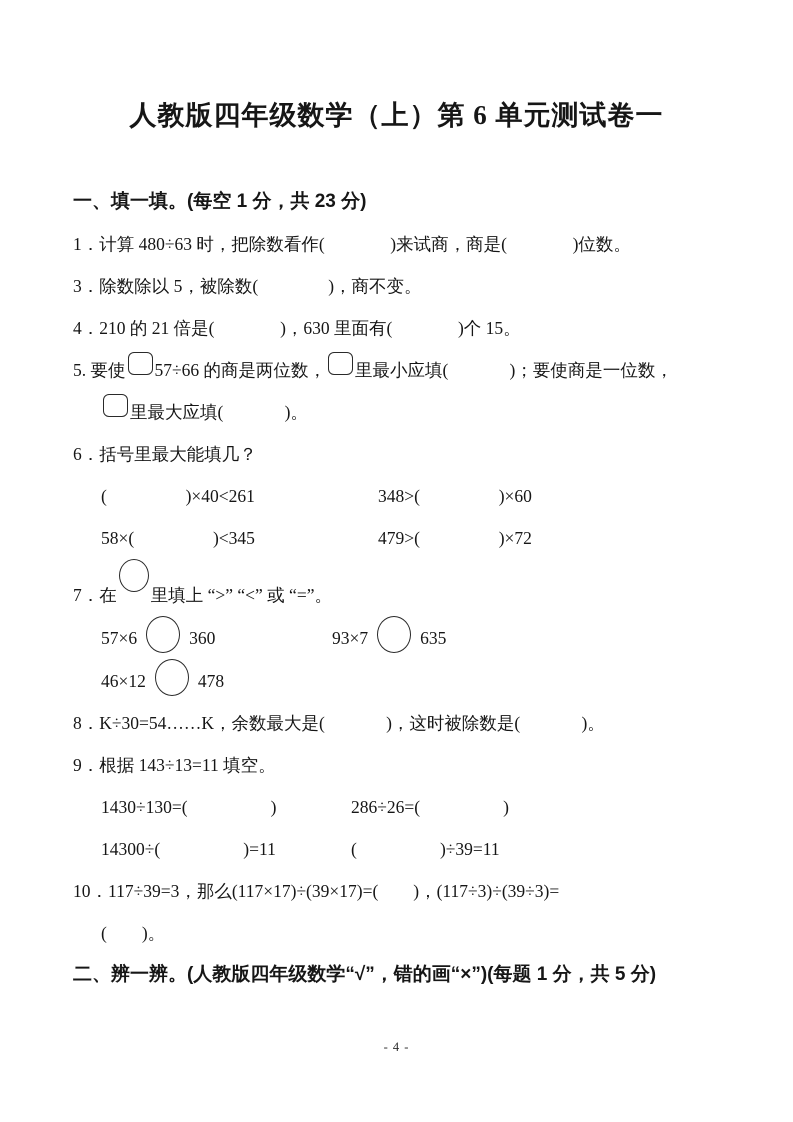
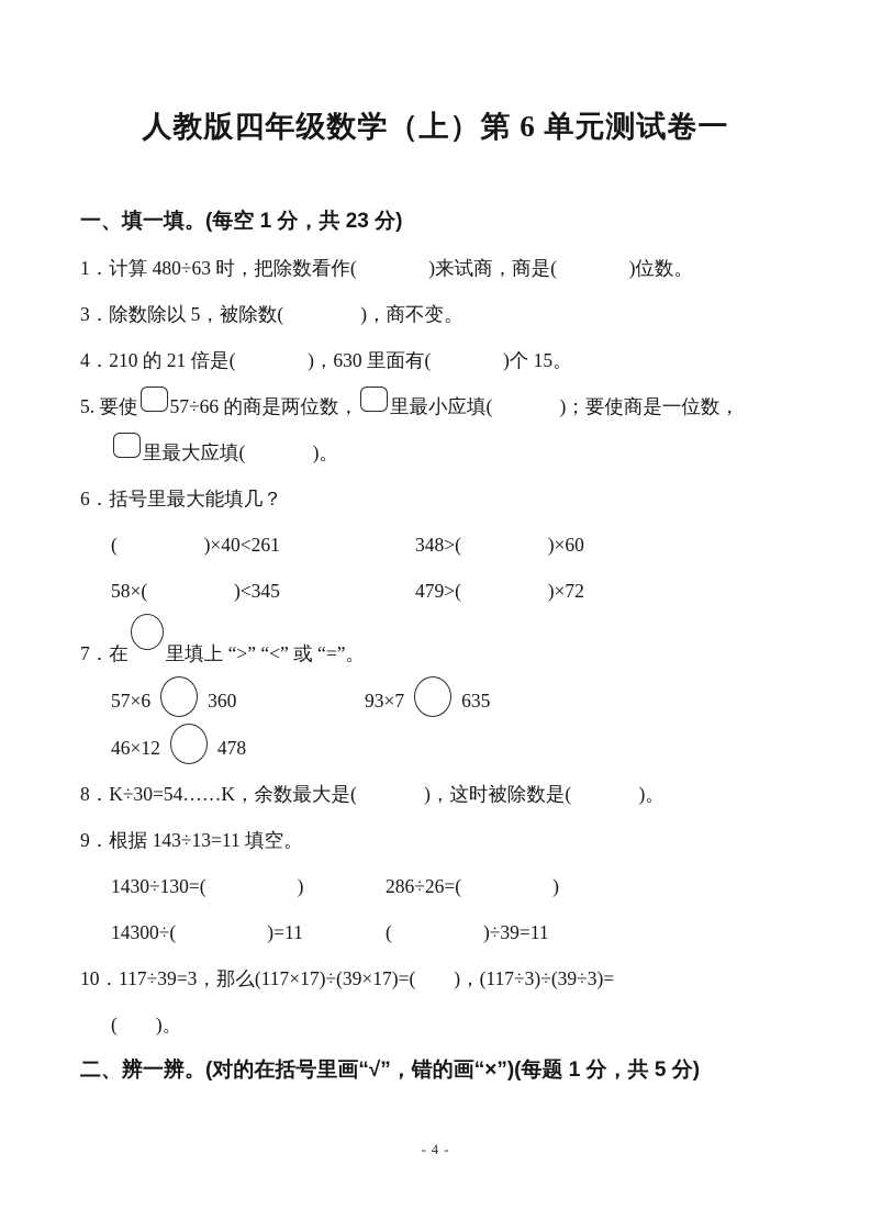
  人教版四年级数学（上）第 6 单元测试卷一
  一、填一填。(每空 1 分，共 23 分)
  1．计算 480÷63 时，把除数看作( )来试商，商是( )位数。
  3．除数除以 5，被除数( )，商不变。
  4．210 的 21 倍是( )，630 里面有( )个 15。
  5. 要使 57÷66 的商是两位数， 里最小应填( )；要使商是一位数，
  里最大应填( )。
  6．括号里最大能填几？
  ( )×40<261 348>( )×60
  58×( )<345 479>( )×72
  7．在 里填上 “>” “<” 或 “=”。
  57×6 360 93×7 635
  46×12 478
  8．K÷30=54……K，余数最大是( )，这时被除数是( )。
  9．根据 143÷13=11 填空。
  1430÷130=( ) 286÷26=( )
  14300÷( )=11 ( )÷39=11
  10．117÷39=3，那么(117×17)÷(39×17)=( )，(117÷3)÷(39÷3)=
  ( )。
- 二、辨一辨。(人教版四年级数学“√”，错的画“×”)(每题 1 分，共 5 分)
+ 二、辨一辨。(对的在括号里画“√”，错的画“×”)(每题 1 分，共 5 分)
  - 4 -
